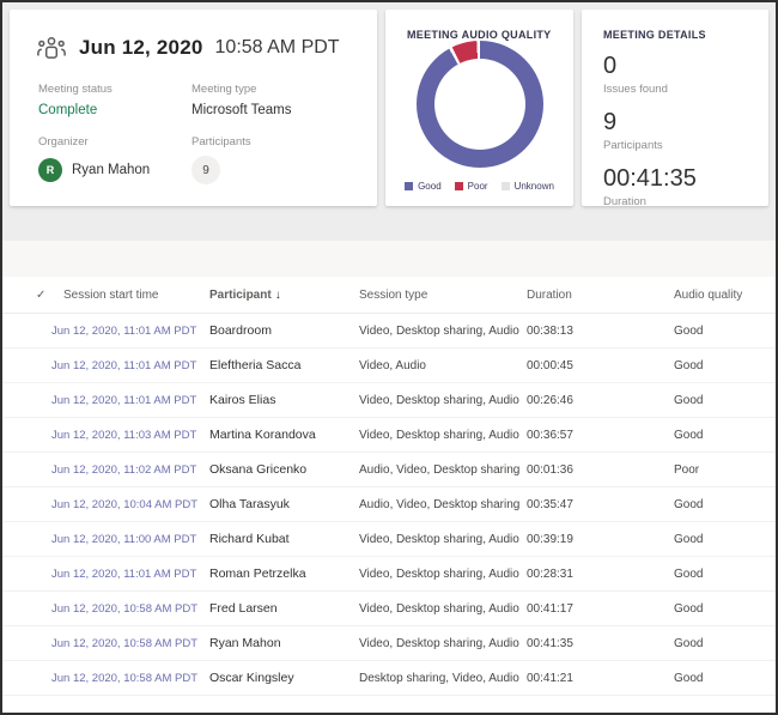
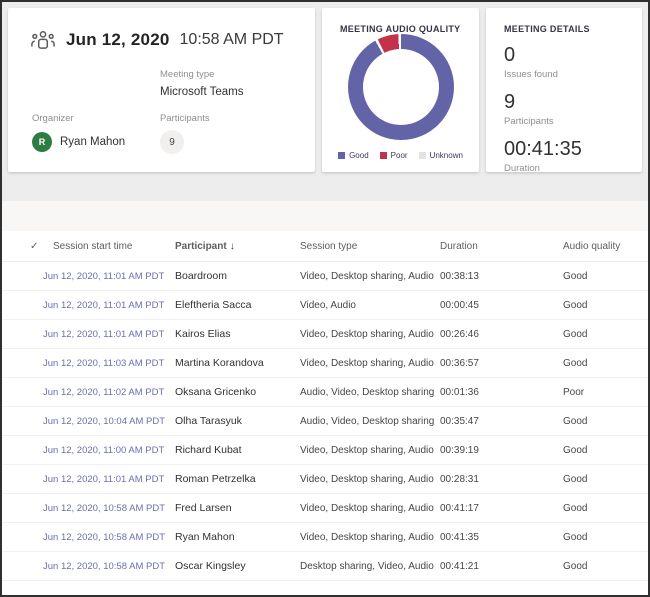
  Jun 12, 2020
  10:58 AM PDT
- Meeting status
- Complete
  Meeting type
  Microsoft Teams
  Organizer
  R
  Ryan Mahon
  Participants
  9
  MEETING AUDIO QUALITY
  Good
  Poor
  Unknown
  MEETING DETAILS
  0
  Issues found
  9
  Participants
  00:41:35
  Duration
  ✓
  Session start time
  Participant ↓
  Session type
  Duration
  Audio quality
  Jun 12, 2020, 11:01 AM PDT
  Boardroom
  Video, Desktop sharing, Audio
  00:38:13
  Good
  Jun 12, 2020, 11:01 AM PDT
  Eleftheria Sacca
  Video, Audio
  00:00:45
  Good
  Jun 12, 2020, 11:01 AM PDT
  Kairos Elias
  Video, Desktop sharing, Audio
  00:26:46
  Good
  Jun 12, 2020, 11:03 AM PDT
  Martina Korandova
  Video, Desktop sharing, Audio
  00:36:57
  Good
  Jun 12, 2020, 11:02 AM PDT
  Oksana Gricenko
  Audio, Video, Desktop sharing
  00:01:36
  Poor
  Jun 12, 2020, 10:04 AM PDT
  Olha Tarasyuk
  Audio, Video, Desktop sharing
  00:35:47
  Good
  Jun 12, 2020, 11:00 AM PDT
  Richard Kubat
  Video, Desktop sharing, Audio
  00:39:19
  Good
  Jun 12, 2020, 11:01 AM PDT
  Roman Petrzelka
  Video, Desktop sharing, Audio
  00:28:31
  Good
  Jun 12, 2020, 10:58 AM PDT
  Fred Larsen
  Video, Desktop sharing, Audio
  00:41:17
  Good
  Jun 12, 2020, 10:58 AM PDT
  Ryan Mahon
  Video, Desktop sharing, Audio
  00:41:35
  Good
  Jun 12, 2020, 10:58 AM PDT
  Oscar Kingsley
  Desktop sharing, Video, Audio
  00:41:21
  Good
